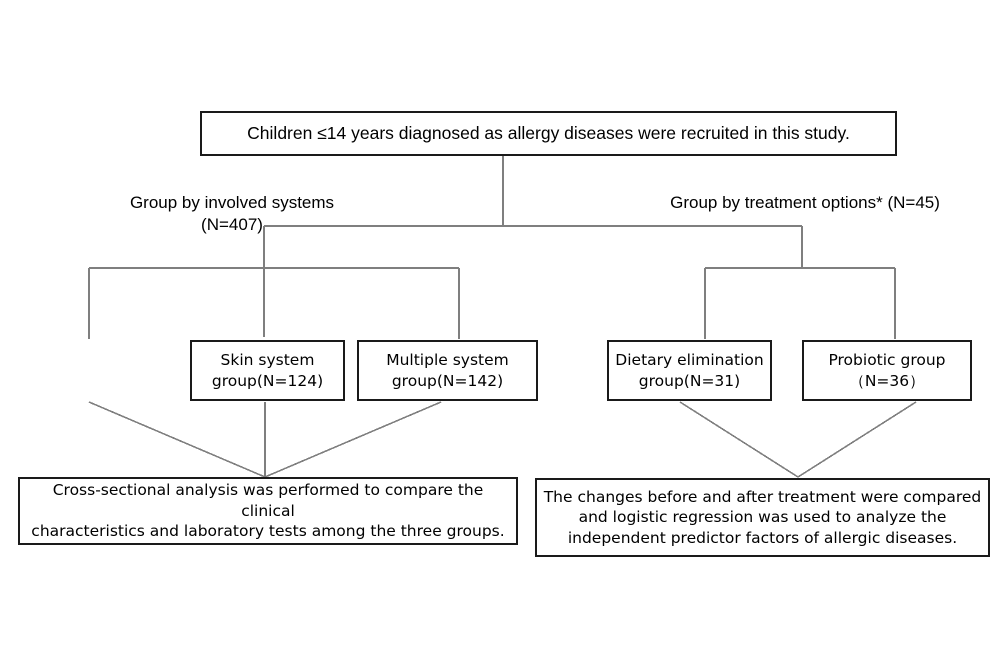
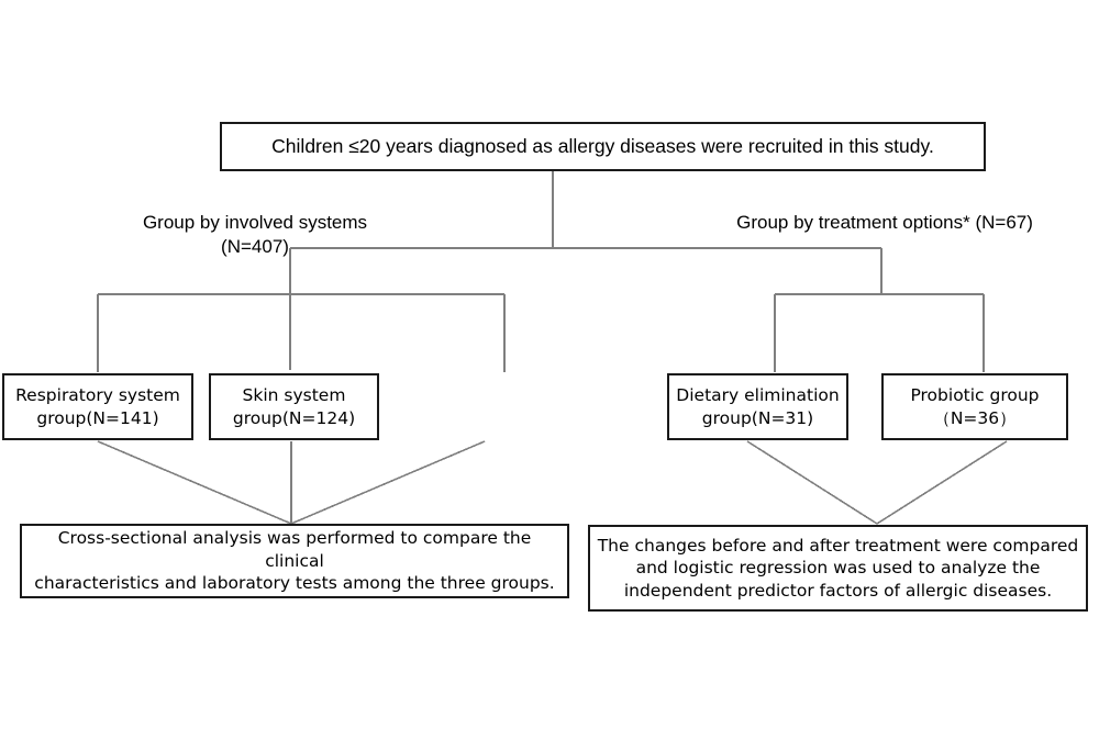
- Children ≤14 years diagnosed as allergy diseases were recruited in this study.
+ Children ≤20 years diagnosed as allergy diseases were recruited in this study.
  Group by involved systems
  (N=407)
- Group by treatment options* (N=45)
+ Group by treatment options* (N=67)
+ Respiratory system
+ group(N=141)
  Skin system
  group(N=124)
- Multiple system
- group(N=142)
  Dietary elimination
  group(N=31)
  Probiotic group
  （N=36）
  Cross-sectional analysis was performed to compare the clinical
  characteristics and laboratory tests among the three groups.
  The changes before and after treatment were compared
  and logistic regression was used to analyze the
  independent predictor factors of allergic diseases.
